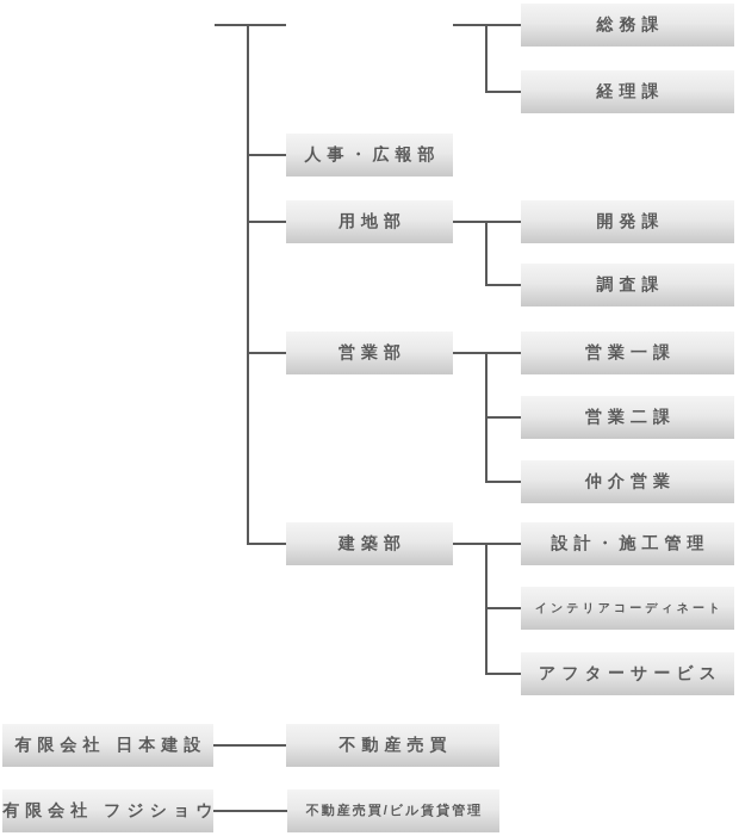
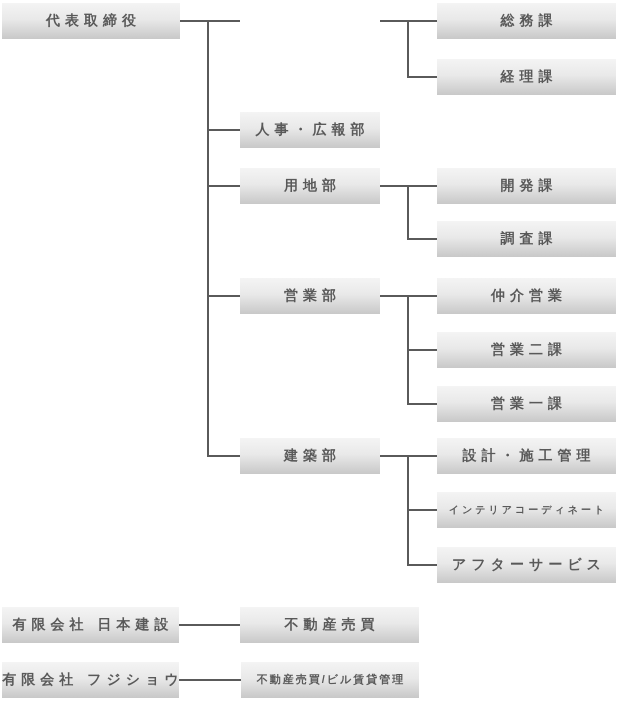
+ 代表取締役
  総務課
  経理課
  人事・広報部
  用地部
  開発課
  調査課
  営業部
- 営業一課
+ 仲介営業
  営業二課
- 仲介営業
+ 営業一課
  建築部
  設計・施工管理
  インテリアコーディネート
  アフターサービス
  有限会社 日本建設
  不動産売買
  有限会社 フジショウ
  不動産売買/ビル賃貸管理
